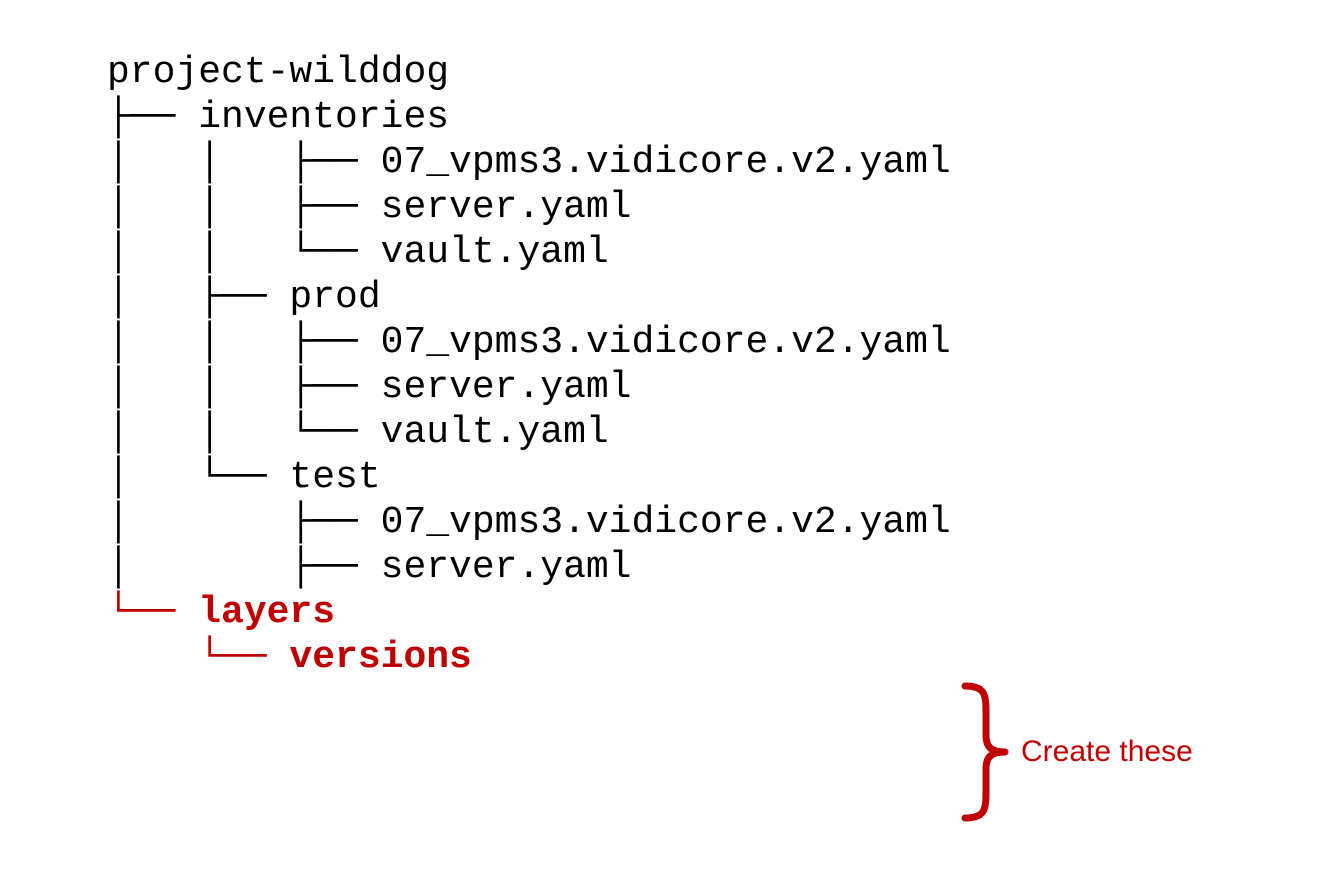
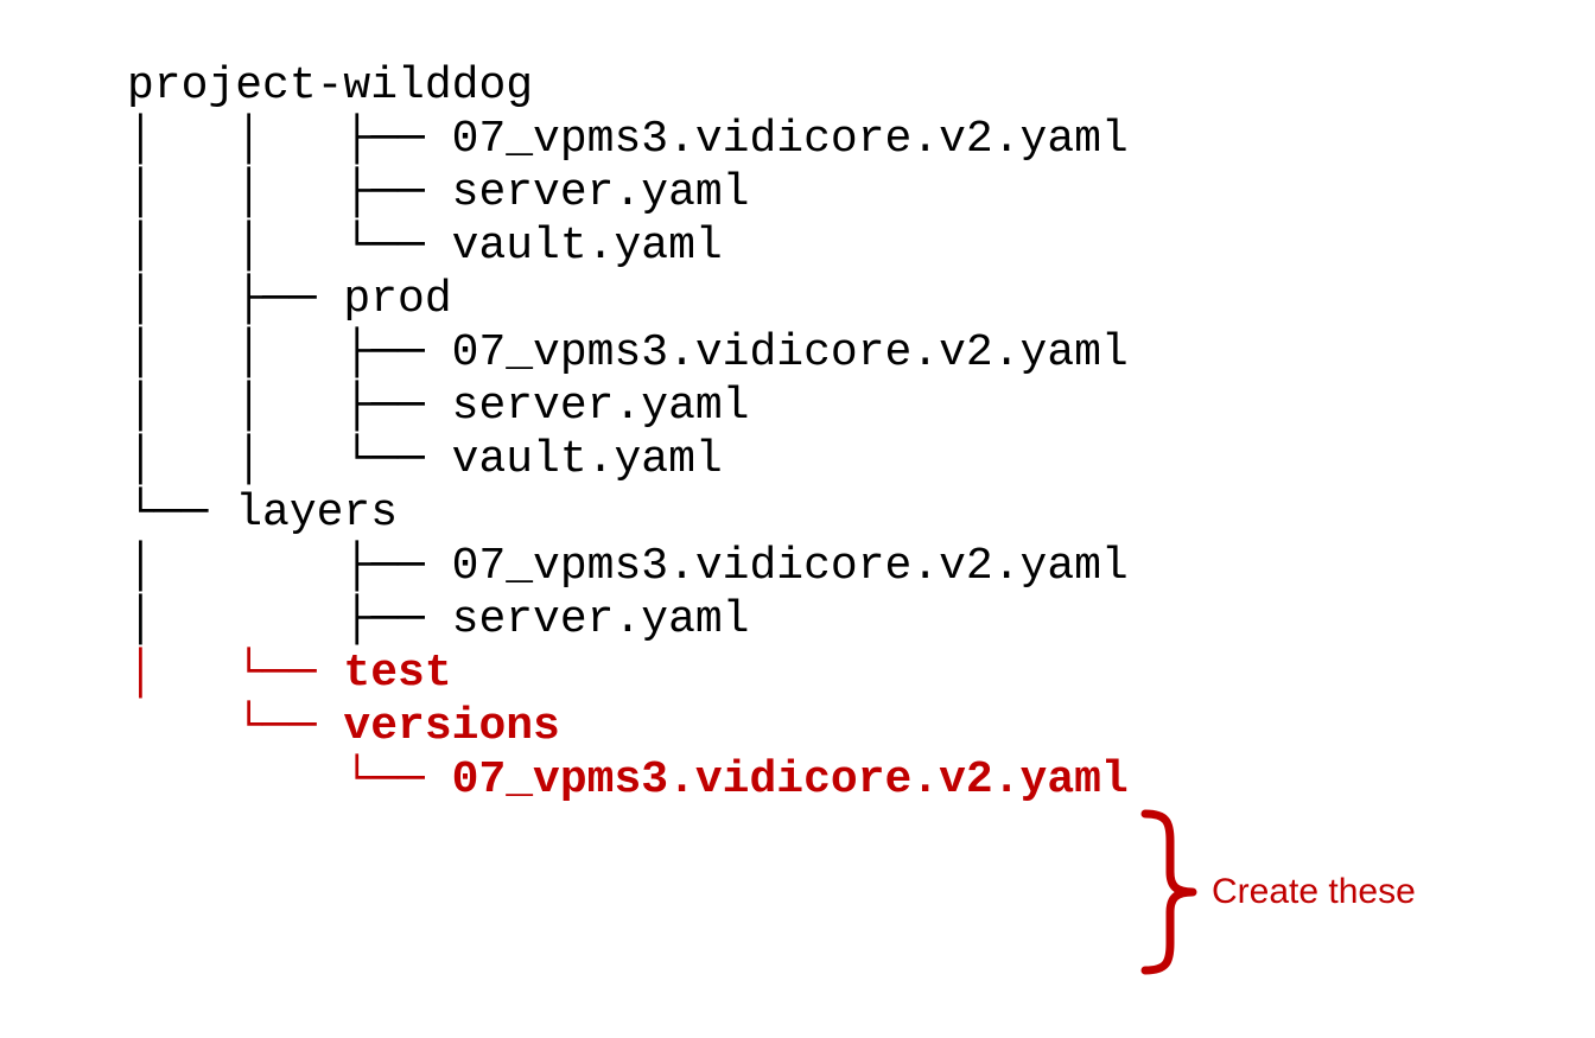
  project-wilddog
- ├── inventories
  │ │ ├── 07_vpms3.vidicore.v2.yaml
  │ │ ├── server.yaml
  │ │ └── vault.yaml
  │ ├── prod
  │ │ ├── 07_vpms3.vidicore.v2.yaml
  │ │ ├── server.yaml
  │ │ └── vault.yaml
- │ └── test
+ └── layers
  │ ├── 07_vpms3.vidicore.v2.yaml
  │ ├── server.yaml
- └── layers
+ │ └── test
  └── versions
+ └── 07_vpms3.vidicore.v2.yaml
  Create these
